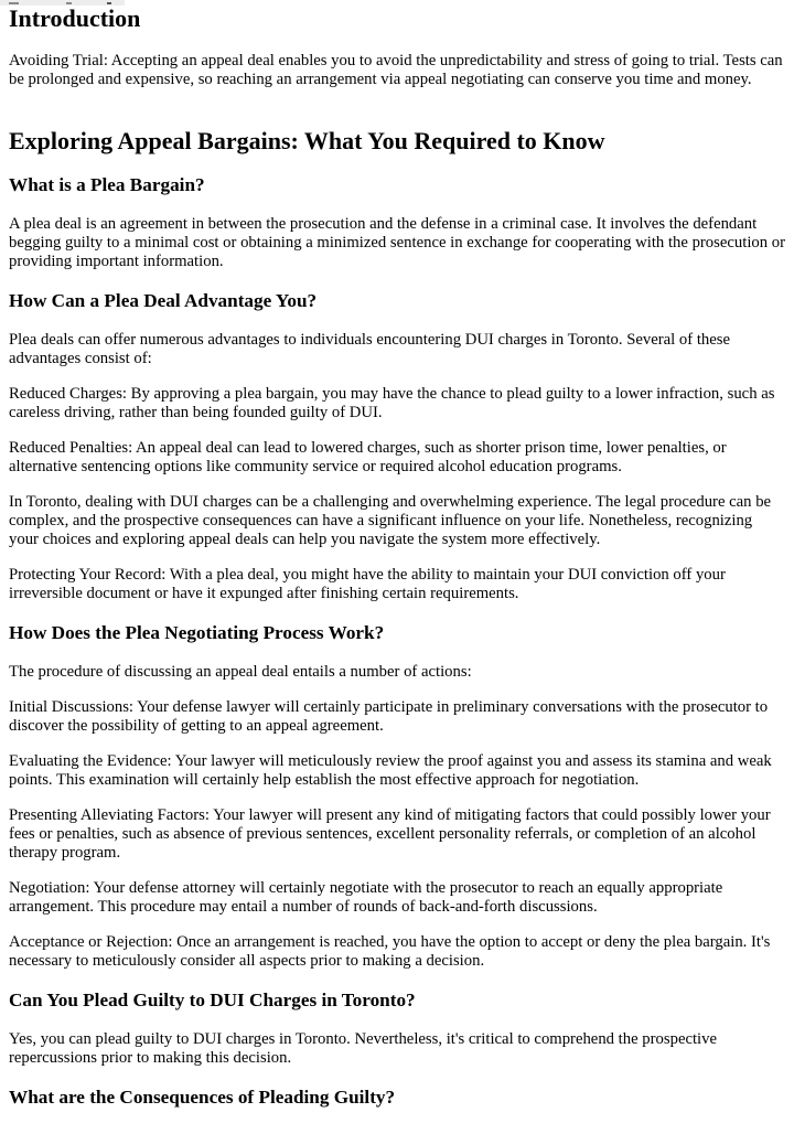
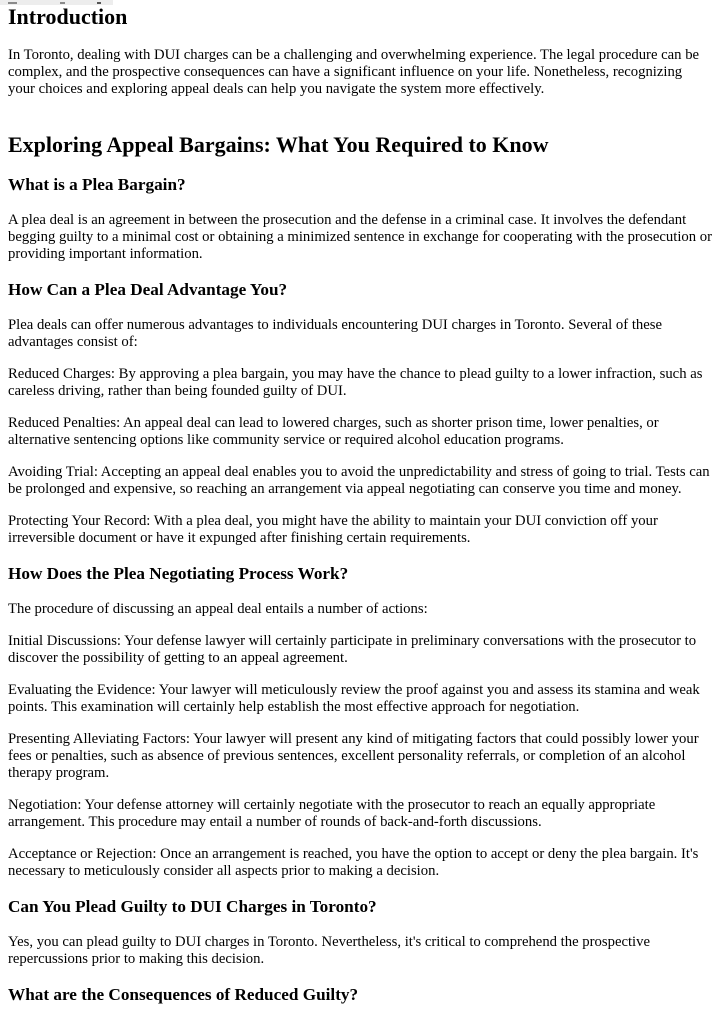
  Introduction
- Avoiding Trial: Accepting an appeal deal enables you to avoid the unpredictability and stress of going to trial. Tests can be prolonged and expensive, so reaching an arrangement via appeal negotiating can conserve you time and money.
+ In Toronto, dealing with DUI charges can be a challenging and overwhelming experience. The legal procedure can be complex, and the prospective consequences can have a significant influence on your life. Nonetheless, recognizing your choices and exploring appeal deals can help you navigate the system more effectively.
  Exploring Appeal Bargains: What You Required to Know
  What is a Plea Bargain?
  A plea deal is an agreement in between the prosecution and the defense in a criminal case. It involves the defendant begging guilty to a minimal cost or obtaining a minimized sentence in exchange for cooperating with the prosecution or providing important information.
  How Can a Plea Deal Advantage You?
  Plea deals can offer numerous advantages to individuals encountering DUI charges in Toronto. Several of these advantages consist of:
  Reduced Charges: By approving a plea bargain, you may have the chance to plead guilty to a lower infraction, such as careless driving, rather than being founded guilty of DUI.
  Reduced Penalties: An appeal deal can lead to lowered charges, such as shorter prison time, lower penalties, or alternative sentencing options like community service or required alcohol education programs.
- In Toronto, dealing with DUI charges can be a challenging and overwhelming experience. The legal procedure can be complex, and the prospective consequences can have a significant influence on your life. Nonetheless, recognizing your choices and exploring appeal deals can help you navigate the system more effectively.
+ Avoiding Trial: Accepting an appeal deal enables you to avoid the unpredictability and stress of going to trial. Tests can be prolonged and expensive, so reaching an arrangement via appeal negotiating can conserve you time and money.
  Protecting Your Record: With a plea deal, you might have the ability to maintain your DUI conviction off your irreversible document or have it expunged after finishing certain requirements.
  How Does the Plea Negotiating Process Work?
  The procedure of discussing an appeal deal entails a number of actions:
  Initial Discussions: Your defense lawyer will certainly participate in preliminary conversations with the prosecutor to discover the possibility of getting to an appeal agreement.
  Evaluating the Evidence: Your lawyer will meticulously review the proof against you and assess its stamina and weak points. This examination will certainly help establish the most effective approach for negotiation.
  Presenting Alleviating Factors: Your lawyer will present any kind of mitigating factors that could possibly lower your fees or penalties, such as absence of previous sentences, excellent personality referrals, or completion of an alcohol therapy program.
  Negotiation: Your defense attorney will certainly negotiate with the prosecutor to reach an equally appropriate arrangement. This procedure may entail a number of rounds of back-and-forth discussions.
  Acceptance or Rejection: Once an arrangement is reached, you have the option to accept or deny the plea bargain. It's necessary to meticulously consider all aspects prior to making a decision.
  Can You Plead Guilty to DUI Charges in Toronto?
  Yes, you can plead guilty to DUI charges in Toronto. Nevertheless, it's critical to comprehend the prospective repercussions prior to making this decision.
- What are the Consequences of Pleading Guilty?
+ What are the Consequences of Reduced Guilty?
